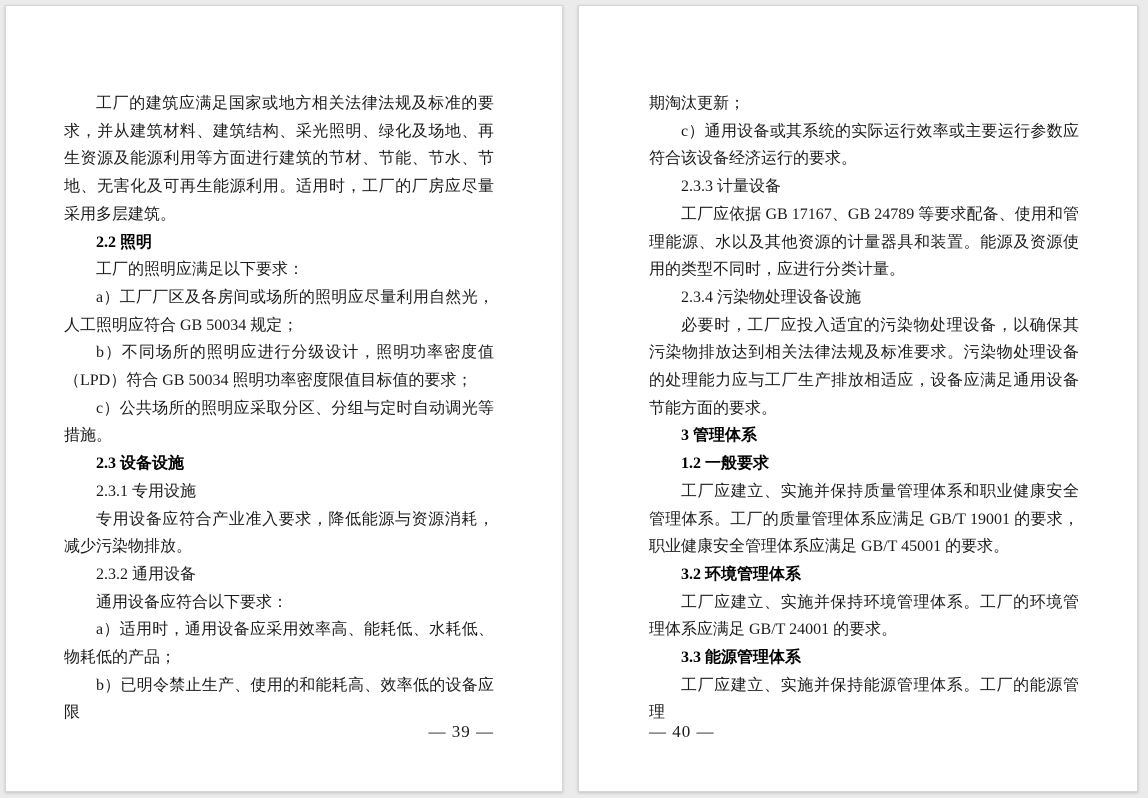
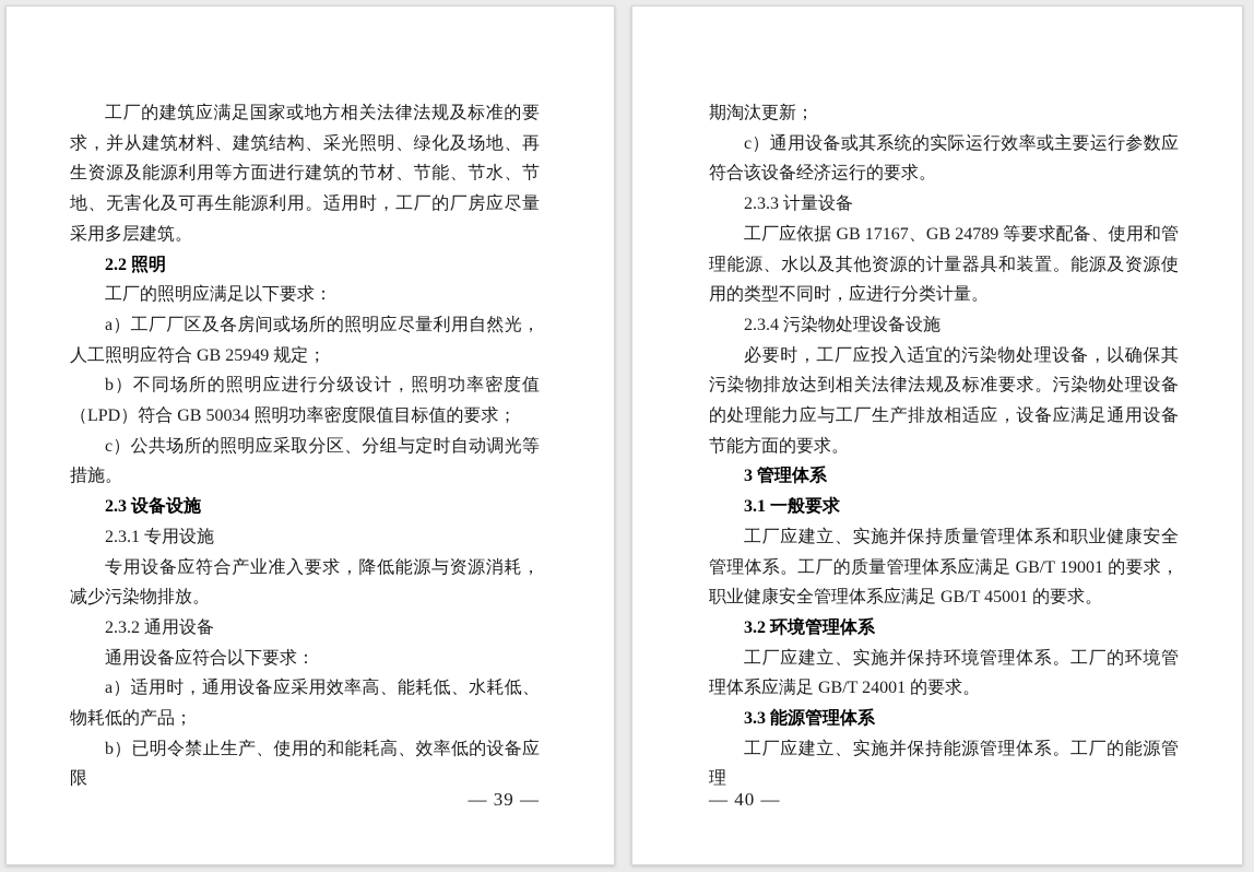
  工厂的建筑应满足国家或地方相关法律法规及标准的要求，并从建筑材料、建筑结构、采光照明、绿化及场地、再生资源及能源利用等方面进行建筑的节材、节能、节水、节地、无害化及可再生能源利用。适用时，工厂的厂房应尽量采用多层建筑。
  2.2 照明
  工厂的照明应满足以下要求：
- a）工厂厂区及各房间或场所的照明应尽量利用自然光，人工照明应符合 GB 50034 规定；
+ a）工厂厂区及各房间或场所的照明应尽量利用自然光，人工照明应符合 GB 25949 规定；
  b）不同场所的照明应进行分级设计，照明功率密度值（LPD）符合 GB 50034 照明功率密度限值目标值的要求；
  c）公共场所的照明应采取分区、分组与定时自动调光等措施。
  2.3 设备设施
  2.3.1 专用设施
  专用设备应符合产业准入要求，降低能源与资源消耗，减少污染物排放。
  2.3.2 通用设备
  通用设备应符合以下要求：
  a）适用时，通用设备应采用效率高、能耗低、水耗低、物耗低的产品；
  b）已明令禁止生产、使用的和能耗高、效率低的设备应限
  — 39 —
  期淘汰更新；
  c）通用设备或其系统的实际运行效率或主要运行参数应符合该设备经济运行的要求。
  2.3.3 计量设备
  工厂应依据 GB 17167、GB 24789 等要求配备、使用和管理能源、水以及其他资源的计量器具和装置。能源及资源使用的类型不同时，应进行分类计量。
  2.3.4 污染物处理设备设施
  必要时，工厂应投入适宜的污染物处理设备，以确保其污染物排放达到相关法律法规及标准要求。污染物处理设备的处理能力应与工厂生产排放相适应，设备应满足通用设备节能方面的要求。
  3 管理体系
- 1.2 一般要求
+ 3.1 一般要求
  工厂应建立、实施并保持质量管理体系和职业健康安全管理体系。工厂的质量管理体系应满足 GB/T 19001 的要求，职业健康安全管理体系应满足 GB/T 45001 的要求。
  3.2 环境管理体系
  工厂应建立、实施并保持环境管理体系。工厂的环境管理体系应满足 GB/T 24001 的要求。
  3.3 能源管理体系
  工厂应建立、实施并保持能源管理体系。工厂的能源管理
  — 40 —
